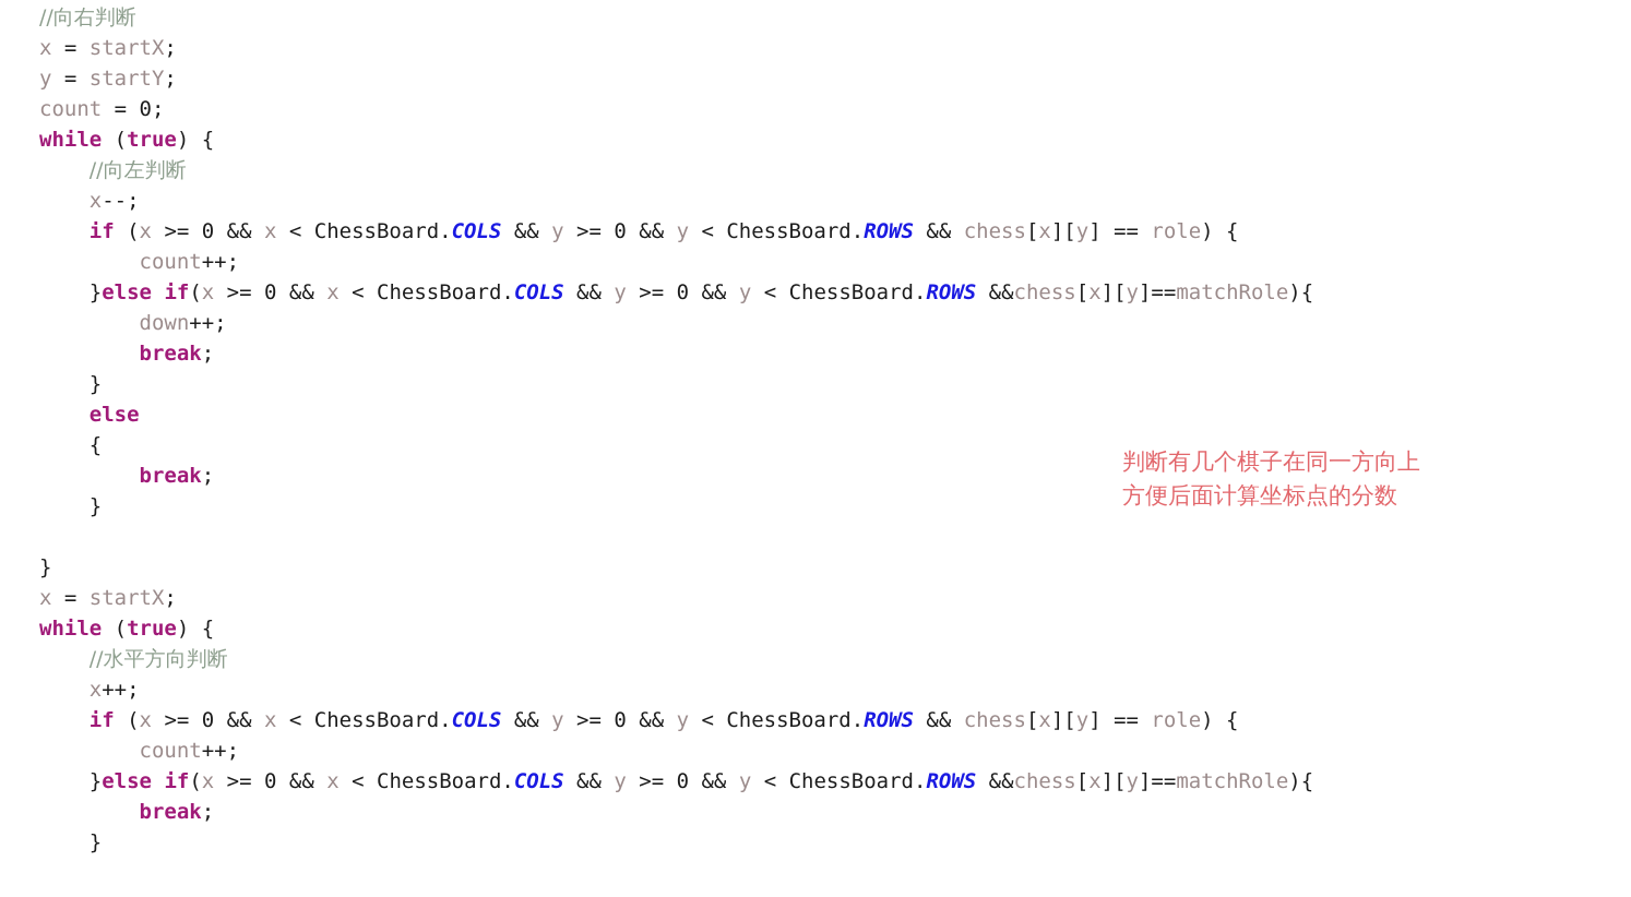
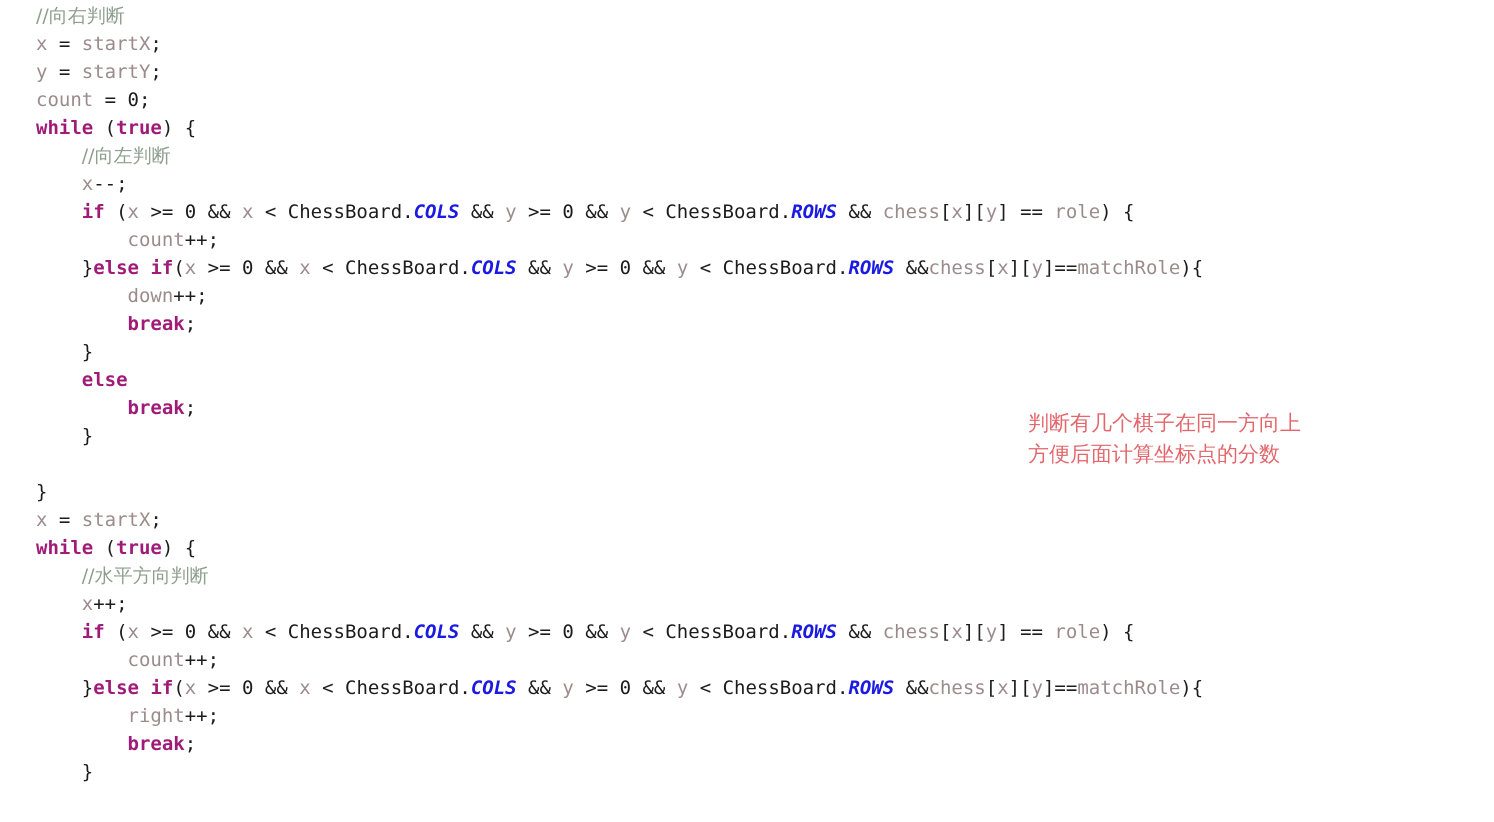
  //向右判断
  x = startX;
  y = startY;
  count = 0;
  while (true) {
  //向左判断
  x--;
  if (x >= 0 && x < ChessBoard.COLS && y >= 0 && y < ChessBoard.ROWS && chess[x][y] == role) {
  count++;
  }else if(x >= 0 && x < ChessBoard.COLS && y >= 0 && y < ChessBoard.ROWS &&chess[x][y]==matchRole){
  down++;
  break;
  }
  else
- {
  break;
  }
  }
  x = startX;
  while (true) {
  //水平方向判断
  x++;
  if (x >= 0 && x < ChessBoard.COLS && y >= 0 && y < ChessBoard.ROWS && chess[x][y] == role) {
  count++;
  }else if(x >= 0 && x < ChessBoard.COLS && y >= 0 && y < ChessBoard.ROWS &&chess[x][y]==matchRole){
+ right++;
  break;
  }
  判断有几个棋子在同一方向上
  方便后面计算坐标点的分数
